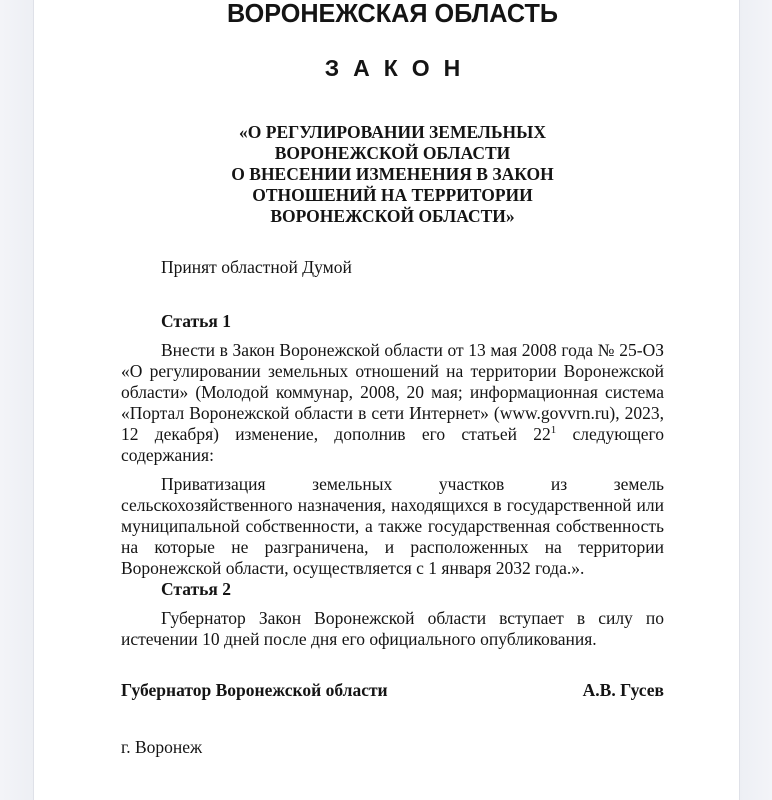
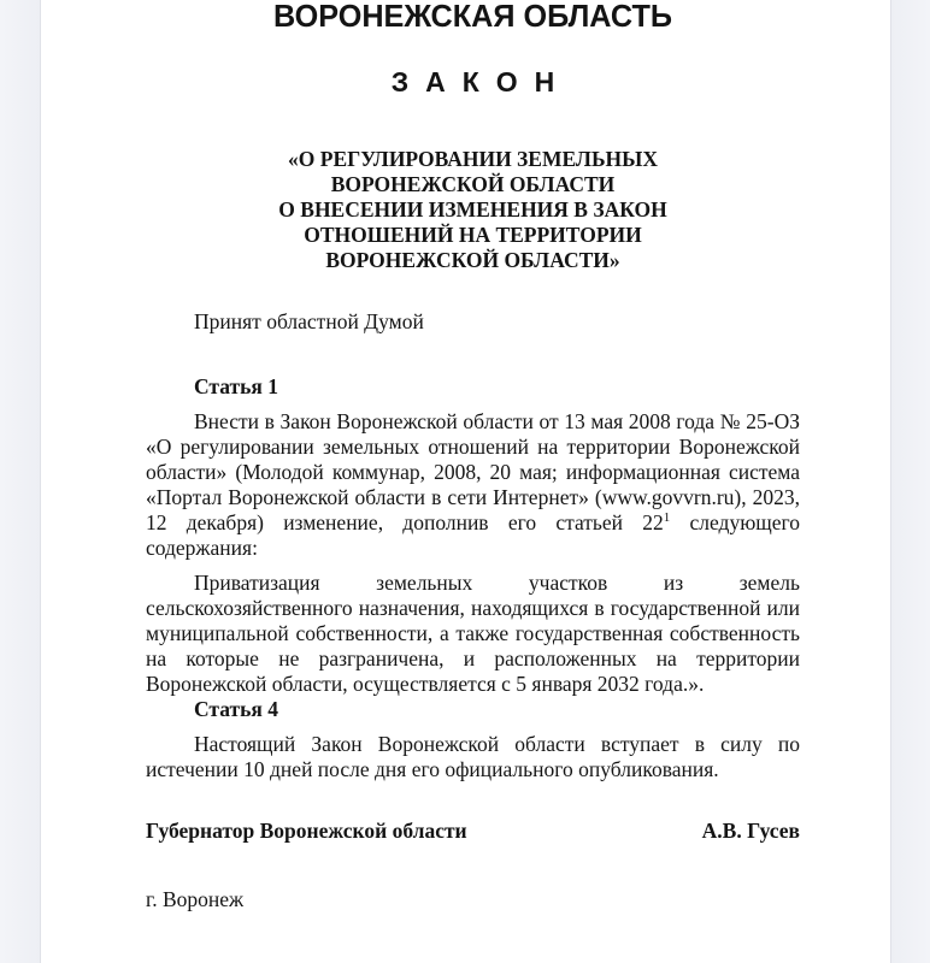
  ВОРОНЕЖСКАЯ ОБЛАСТЬ
  ЗАКОН
  «О РЕГУЛИРОВАНИИ ЗЕМЕЛЬНЫХ
  ВОРОНЕЖСКОЙ ОБЛАСТИ
  О ВНЕСЕНИИ ИЗМЕНЕНИЯ В ЗАКОН
  ОТНОШЕНИЙ НА ТЕРРИТОРИИ
  ВОРОНЕЖСКОЙ ОБЛАСТИ»
  Принят областной Думой
  Статья 1
  Внести в Закон Воронежской области от 13 мая 2008 года № 25-ОЗ «О регулировании земельных отношений на территории Воронежской области» (Молодой коммунар, 2008, 20 мая; информационная система «Портал Воронежской области в сети Интернет» (www.govvrn.ru), 2023, 12 декабря) изменение, дополнив его статьей 221 следующего содержания:
- Приватизация земельных участков из земель сельскохозяйственного назначения, находящихся в государственной или муниципальной собственности, а также государственная собственность на которые не разграничена, и расположенных на территории Воронежской области, осуществляется с 1 января 2032 года.».
+ Приватизация земельных участков из земель сельскохозяйственного назначения, находящихся в государственной или муниципальной собственности, а также государственная собственность на которые не разграничена, и расположенных на территории Воронежской области, осуществляется с 5 января 2032 года.».
- Статья 2
+ Статья 4
- Губернатор Закон Воронежской области вступает в силу по истечении 10 дней после дня его официального опубликования.
+ Настоящий Закон Воронежской области вступает в силу по истечении 10 дней после дня его официального опубликования.
  Губернатор Воронежской области
  А.В. Гусев
  г. Воронеж
